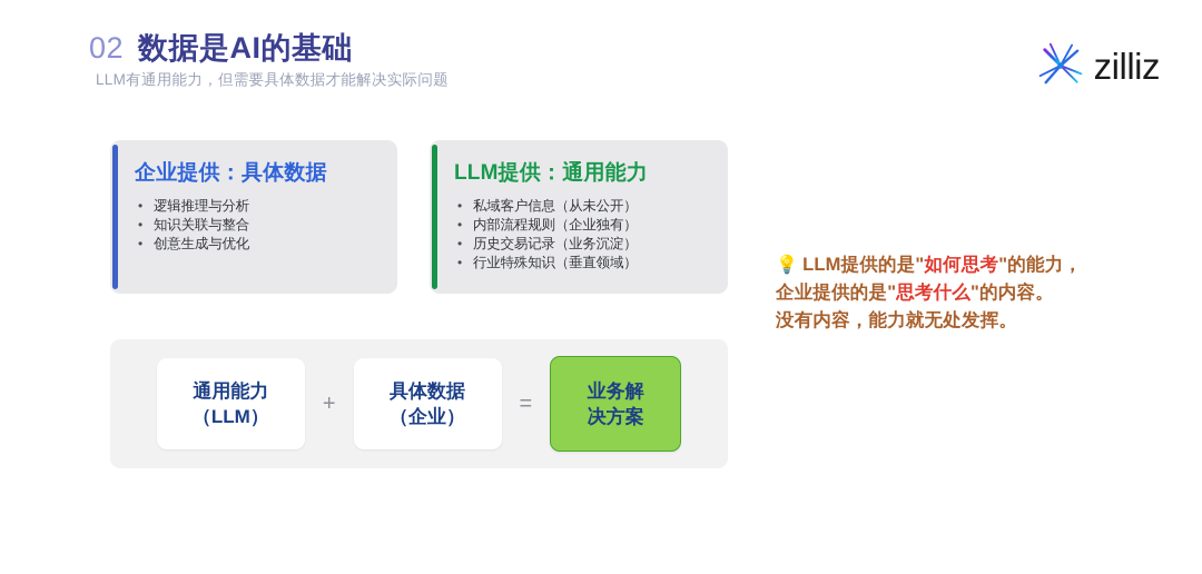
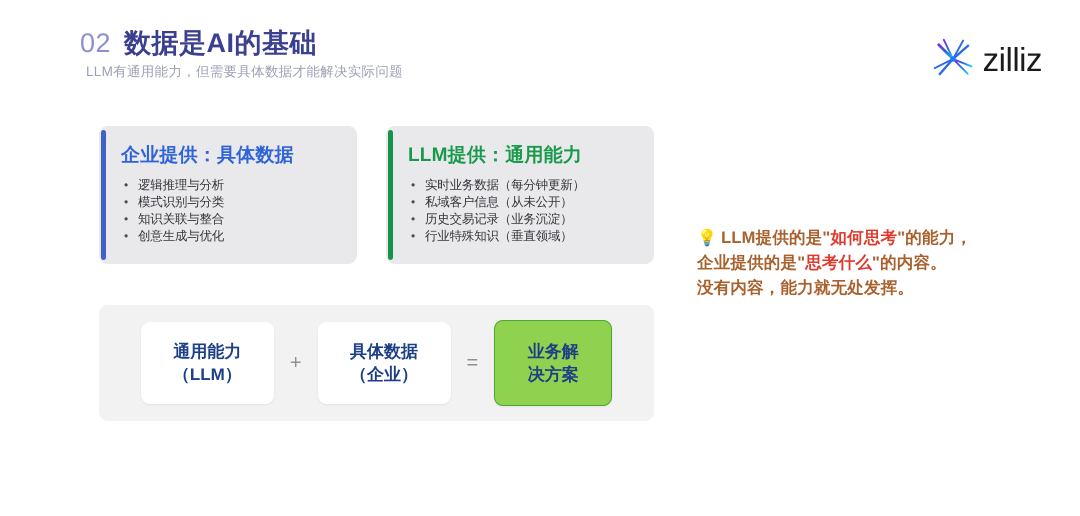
  02
  数据是AI的基础
  LLM有通用能力，但需要具体数据才能解决实际问题
  zilliz
  企业提供：具体数据
  逻辑推理与分析
+ 模式识别与分类
  知识关联与整合
  创意生成与优化
  LLM提供：通用能力
+ 实时业务数据（每分钟更新）
  私域客户信息（从未公开）
- 内部流程规则（企业独有）
  历史交易记录（业务沉淀）
  行业特殊知识（垂直领域）
  通用能力
  （LLM）
  +
  具体数据
  （企业）
  =
  业务解
  决方案
  💡 LLM提供的是"如何思考"的能力，
  企业提供的是"思考什么"的内容。
  没有内容，能力就无处发挥。
